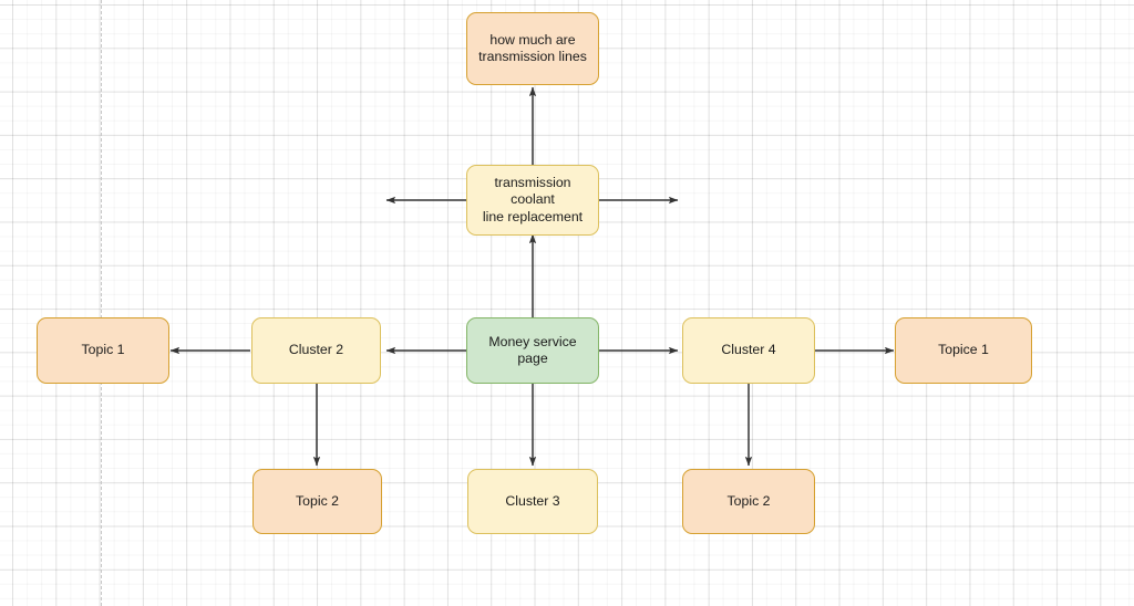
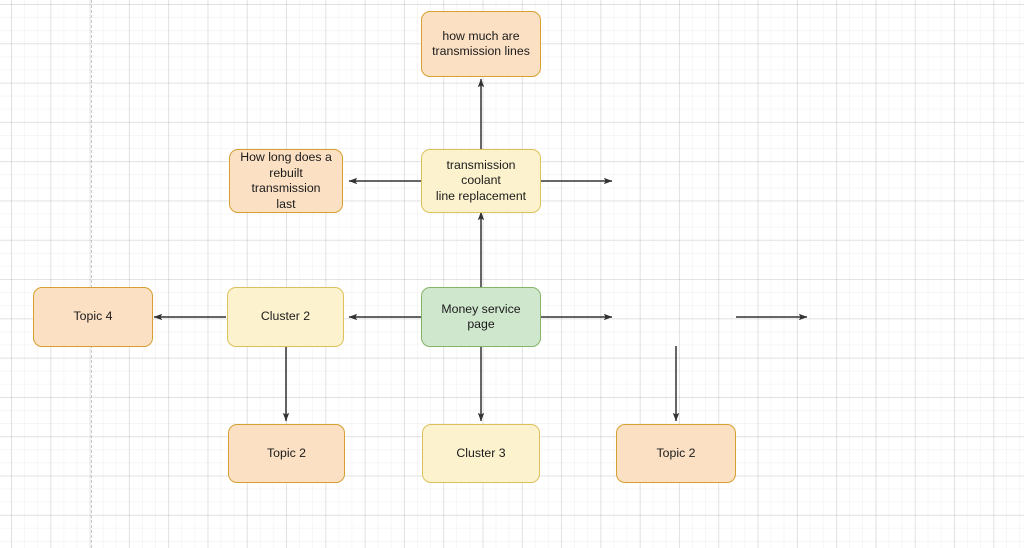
  how much are
  transmission lines
+ How long does a
+ rebuilt transmission
+ last
  transmission coolant
  line replacement
- Topic 1
+ Topic 4
  Cluster 2
  Money service page
- Cluster 4
- Topice 1
  Topic 2
  Cluster 3
  Topic 2
